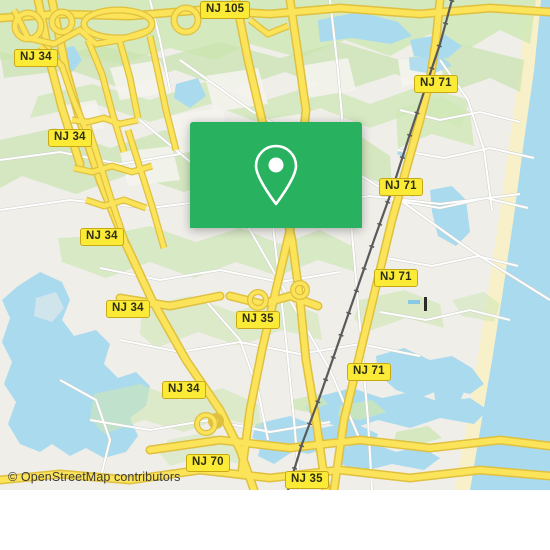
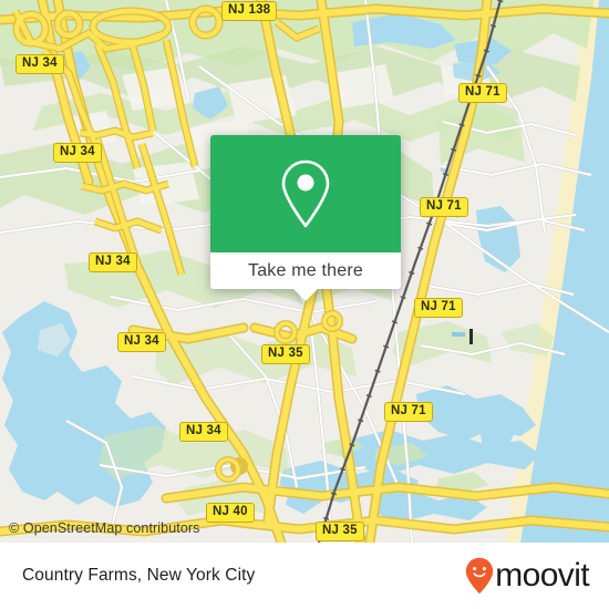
- NJ 105
+ NJ 138
  NJ 34
  NJ 71
  NJ 34
  NJ 71
  NJ 34
  NJ 71
  NJ 34
  NJ 35
  NJ 71
  NJ 34
- NJ 70
+ NJ 40
  NJ 35
  © OpenStreetMap contributors
+ Take me there
+ Country Farms, New York City
+ moovit
